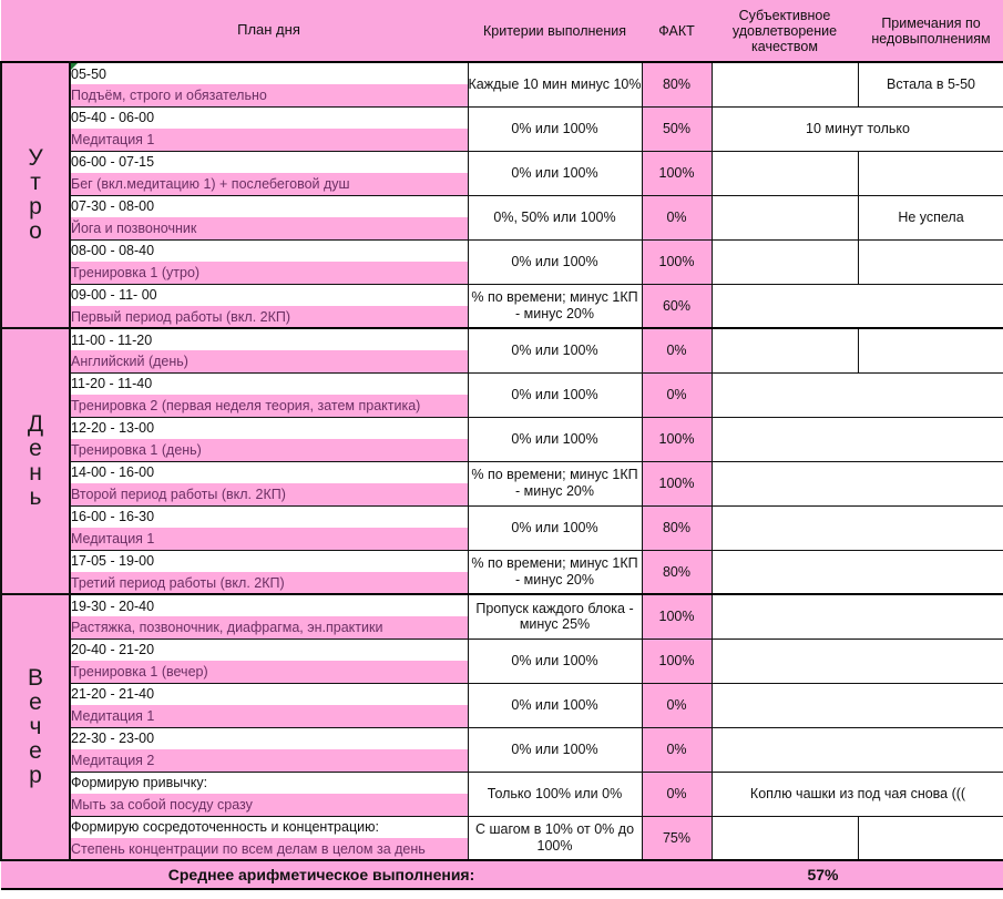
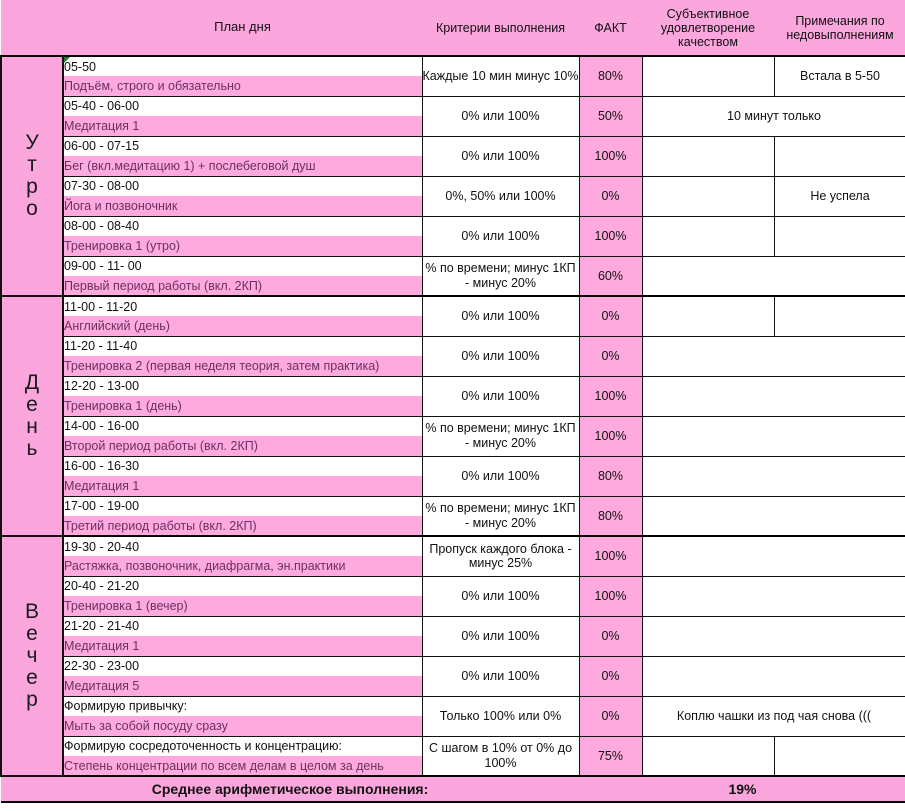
  	План дня	Критерии выполнения	ФАКТ	Субъективное удовлетворение качеством	Примечания по недовыполнениям
  Утро	05-50	Каждые 10 мин минус 10%	80%		Встала в 5-50
  Подъём, строго и обязательно
  05-40 - 06-00	0% или 100%	50%	10 минут только
  Медитация 1
  06-00 - 07-15	0% или 100%	100%
  Бег (вкл.медитацию 1) + послебеговой душ
  07-30 - 08-00	0%, 50% или 100%	0%		Не успела
  Йога и позвоночник
  08-00 - 08-40	0% или 100%	100%
  Тренировка 1 (утро)
  09-00 - 11- 00	% по времени; минус 1КП - минус 20%	60%
  Первый период работы (вкл. 2КП)
  День	11-00 - 11-20	0% или 100%	0%
  Английский (день)
  11-20 - 11-40	0% или 100%	0%
  Тренировка 2 (первая неделя теория, затем практика)
  12-20 - 13-00	0% или 100%	100%
  Тренировка 1 (день)
  14-00 - 16-00	% по времени; минус 1КП - минус 20%	100%
  Второй период работы (вкл. 2КП)
  16-00 - 16-30	0% или 100%	80%
  Медитация 1
- 17-05 - 19-00	% по времени; минус 1КП - минус 20%	80%
+ 17-00 - 19-00	% по времени; минус 1КП - минус 20%	80%
  Третий период работы (вкл. 2КП)
  Вечер	19-30 - 20-40	Пропуск каждого блока - минус 25%	100%
  Растяжка, позвоночник, диафрагма, эн.практики
  20-40 - 21-20	0% или 100%	100%
  Тренировка 1 (вечер)
  21-20 - 21-40	0% или 100%	0%
  Медитация 1
  22-30 - 23-00	0% или 100%	0%
- Медитация 2
+ Медитация 5
  Формирую привычку:	Только 100% или 0%	0%	Коплю чашки из под чая снова (((
  Мыть за собой посуду сразу
  Формирую сосредоточенность и концентрацию:	С шагом в 10% от 0% до 100%	75%
  Степень концентрации по всем делам в целом за день
- Среднее арифметическое выполнения:	57%
+ Среднее арифметическое выполнения:	19%
